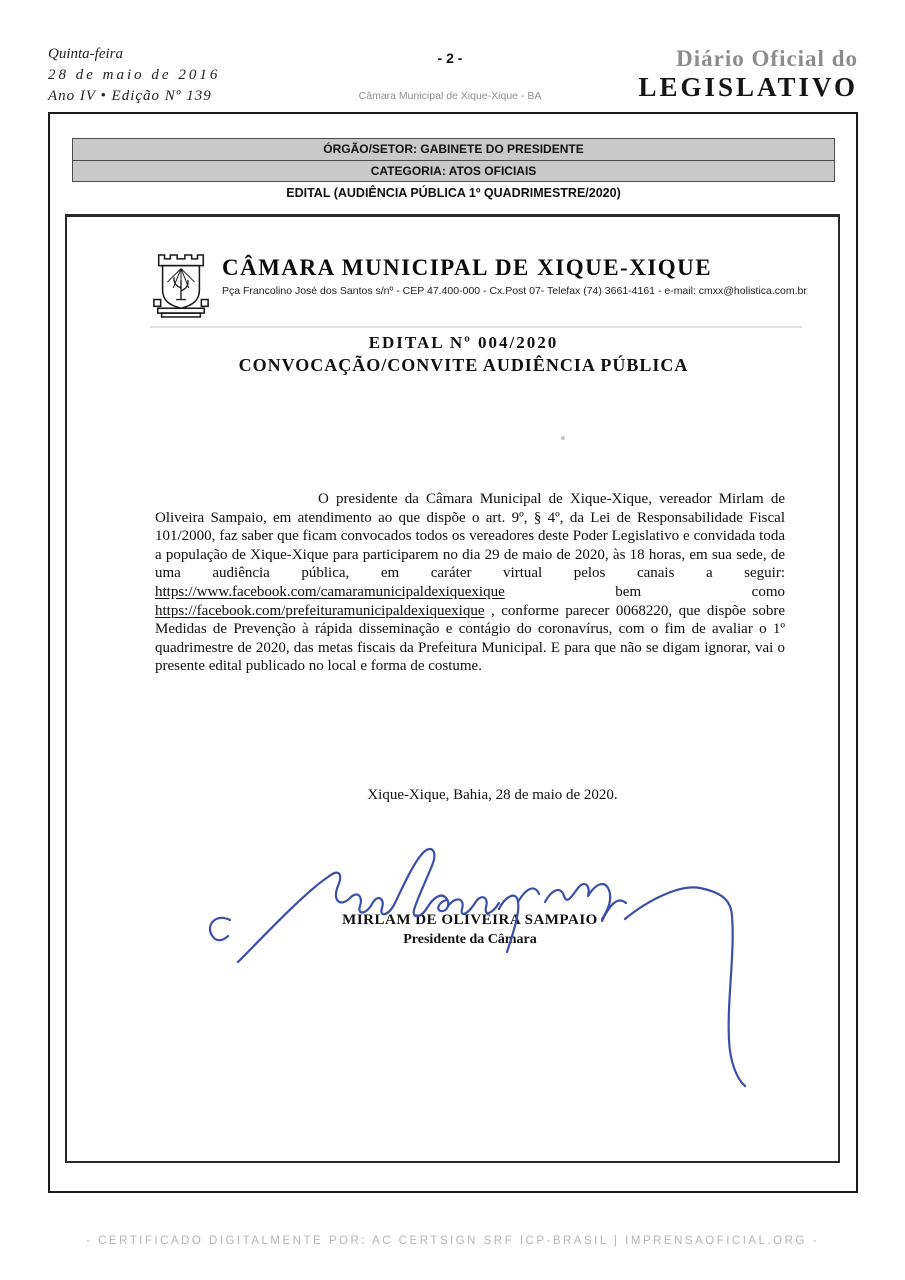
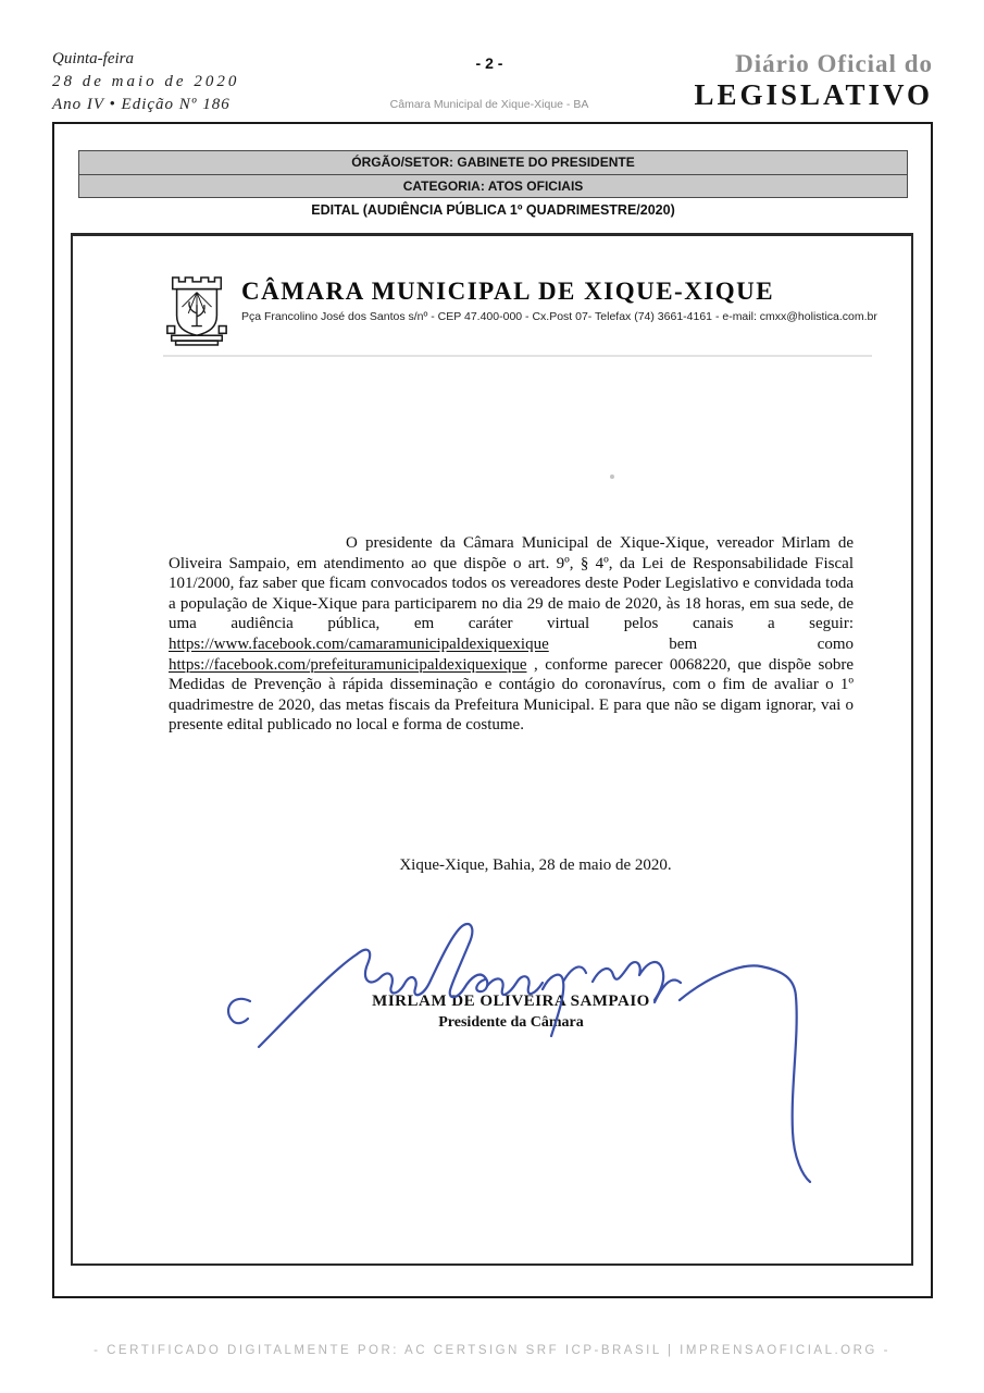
  Quinta-feira
- 28 de maio de 2016
+ 28 de maio de 2020
- Ano IV • Edição Nº 139
+ Ano IV • Edição Nº 186
  - 2 -
  Câmara Municipal de Xique-Xique - BA
  Diário Oficial do
  LEGISLATIVO
  ÓRGÃO/SETOR: GABINETE DO PRESIDENTE
  CATEGORIA: ATOS OFICIAIS
  EDITAL (AUDIÊNCIA PÚBLICA 1º QUADRIMESTRE/2020)
  CÂMARA MUNICIPAL DE XIQUE-XIQUE
  Pça Francolino José dos Santos s/nº - CEP 47.400-000 - Cx.Post 07- Telefax (74) 3661-4161 - e-mail: cmxx@holistica.com.br
- EDITAL Nº 004/2020
- CONVOCAÇÃO/CONVITE AUDIÊNCIA PÚBLICA
  O presidente da Câmara Municipal de Xique-Xique, vereador Mirlam de Oliveira Sampaio, em atendimento ao que dispõe o art. 9º, § 4º, da Lei de Responsabilidade Fiscal 101/2000, faz saber que ficam convocados todos os vereadores deste Poder Legislativo e convidada toda a população de Xique-Xique para participarem no dia 29 de maio de 2020, às 18 horas, em sua sede, de uma audiência pública, em caráter virtual pelos canais a seguir: https://www.facebook.com/camaramunicipaldexiquexique bem como https://facebook.com/prefeituramunicipaldexiquexique , conforme parecer 0068220, que dispõe sobre Medidas de Prevenção à rápida disseminação e contágio do coronavírus, com o fim de avaliar o 1º quadrimestre de 2020, das metas fiscais da Prefeitura Municipal. E para que não se digam ignorar, vai o presente edital publicado no local e forma de costume.
  Xique-Xique, Bahia, 28 de maio de 2020.
  MIRLAM DE OLIVEIRA SAMPAIO
  Presidente da Câara
  - CERTIFICADO DIGITALMENTE POR: AC CERTSIGN SRF ICP-BRASIL | IMPRENSAOFICIAL.ORG -
